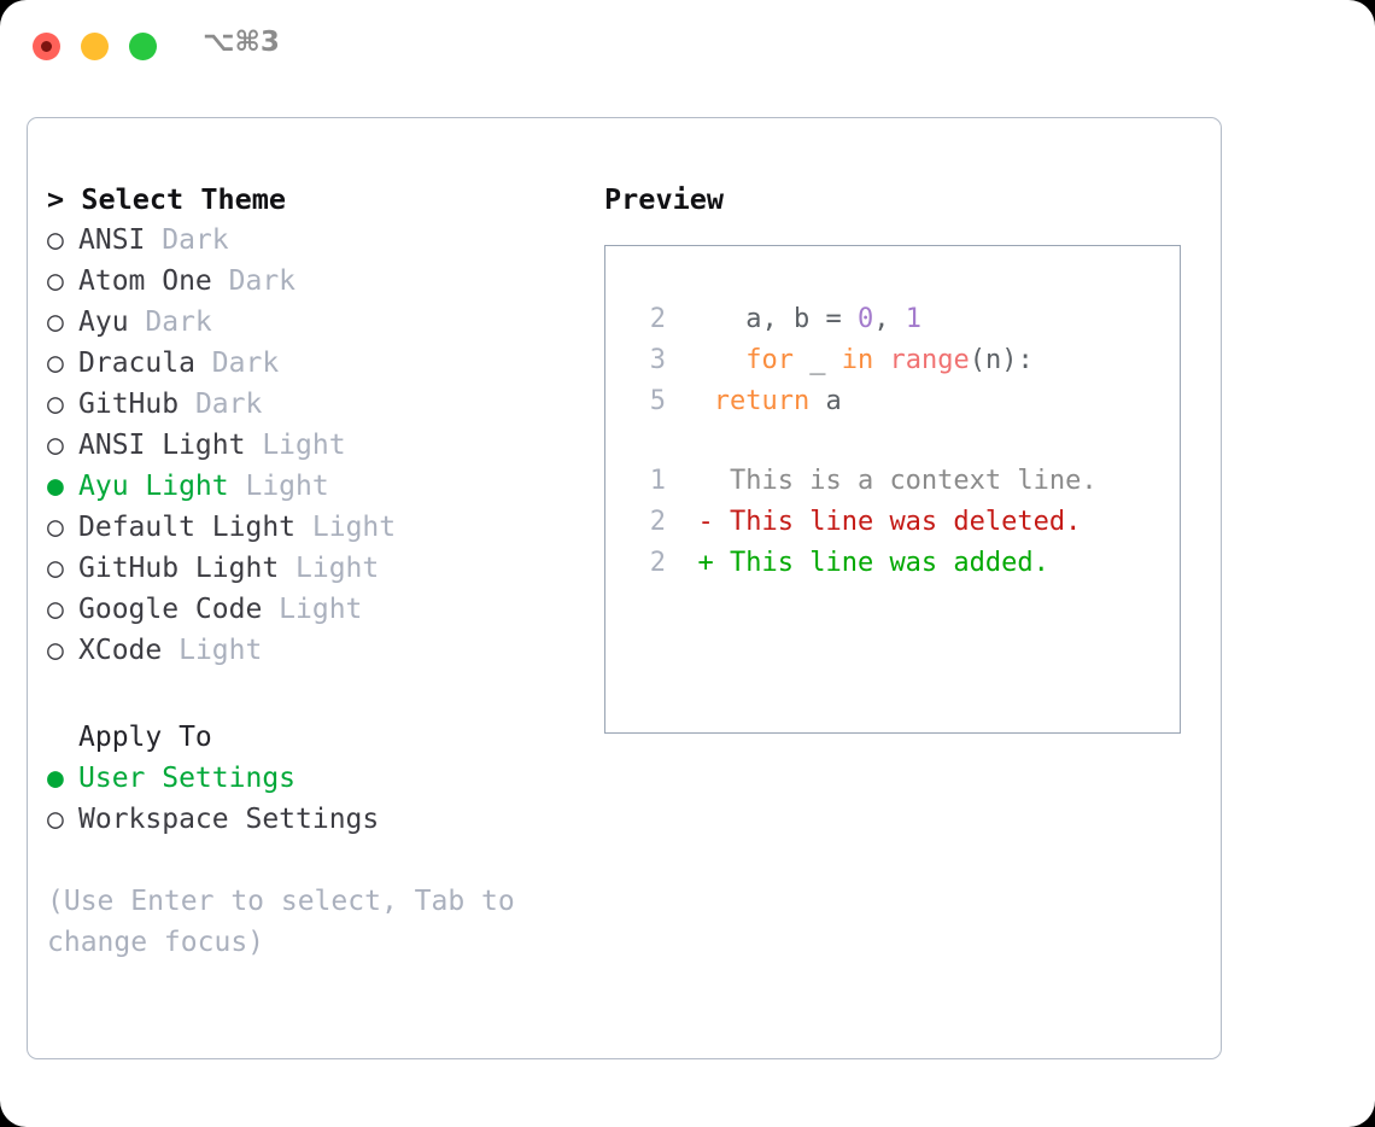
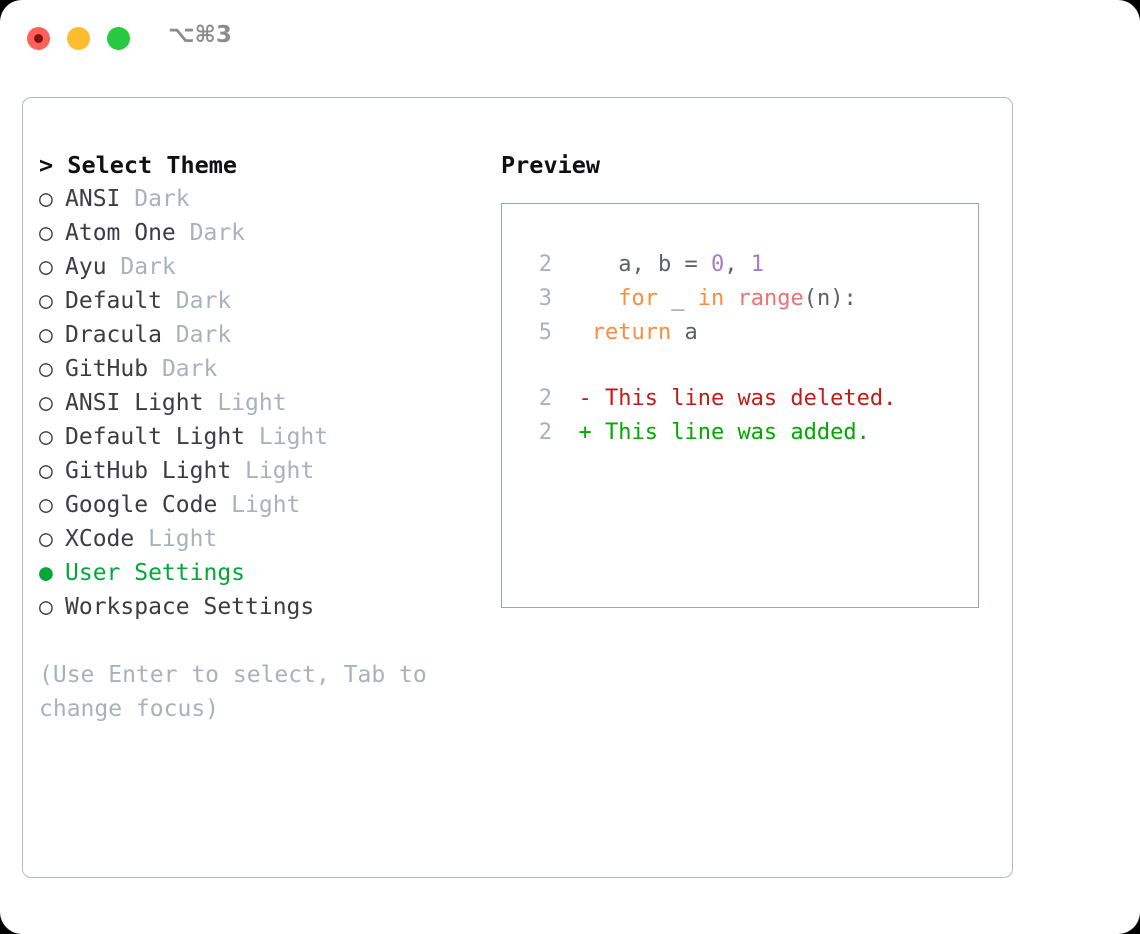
  ⌥⌘3
  > Select Theme
  ○ ANSI Dark
  ○ Atom One Dark
  ○ Ayu Dark
+ ○ Default Dark
  ○ Dracula Dark
  ○ GitHub Dark
  ○ ANSI Light Light
- ● Ayu Light Light
  ○ Default Light Light
  ○ GitHub Light Light
  ○ Google Code Light
  ○ XCode Light
- Apply To
  ● User Settings
  ○ Workspace Settings
  (Use Enter to select, Tab to change focus)
  Preview
  2 a, b = 0, 1
  3 for _ in range(n):
  5 return a
- 1 This is a context line.
  2 - This line was deleted.
  2 + This line was added.
